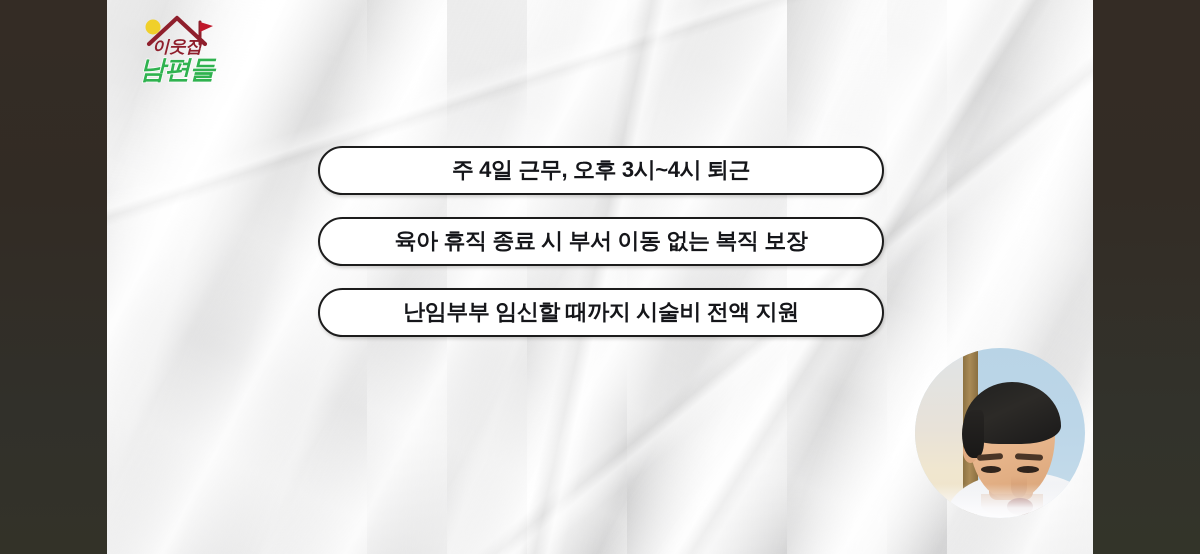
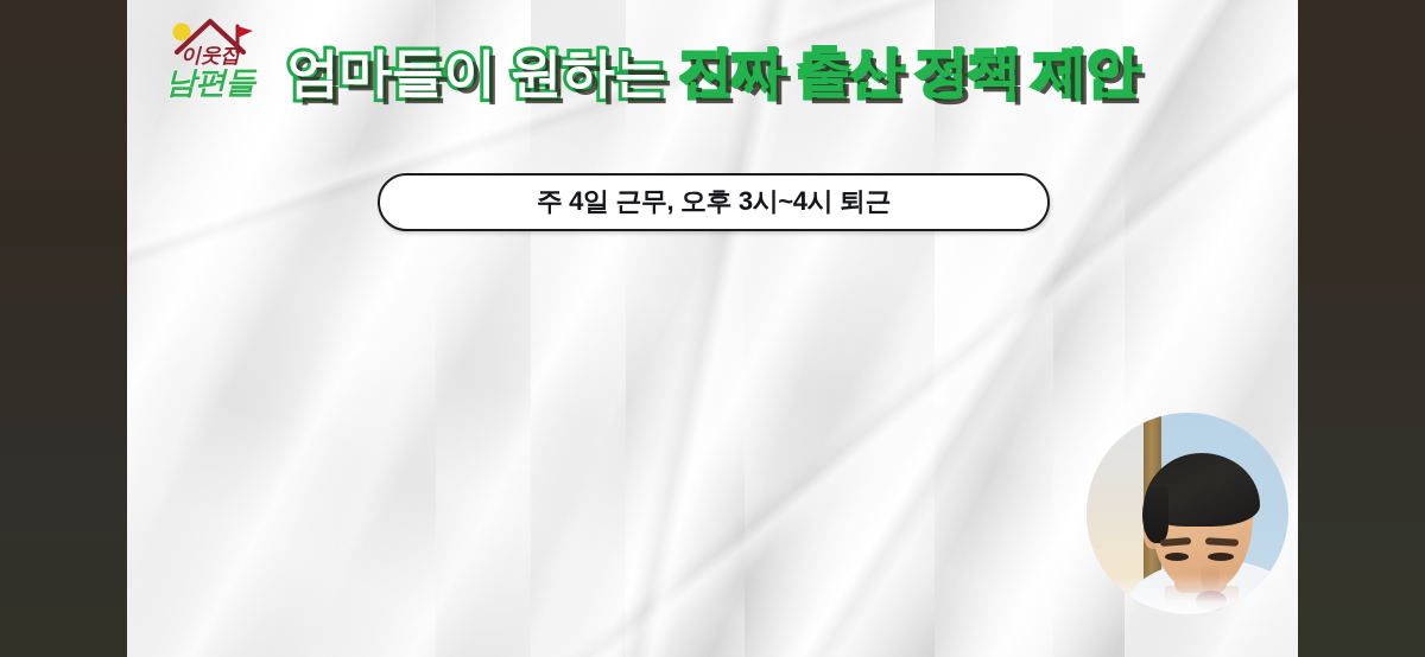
  이웃집
  남편들
+ 엄마들이 원하는 진짜 출산 정책 제안
  주 4일 근무, 오후 3시~4시 퇴근
- 육아 휴직 종료 시 부서 이동 없는 복직 보장
- 난임부부 임신할 때까지 시술비 전액 지원
